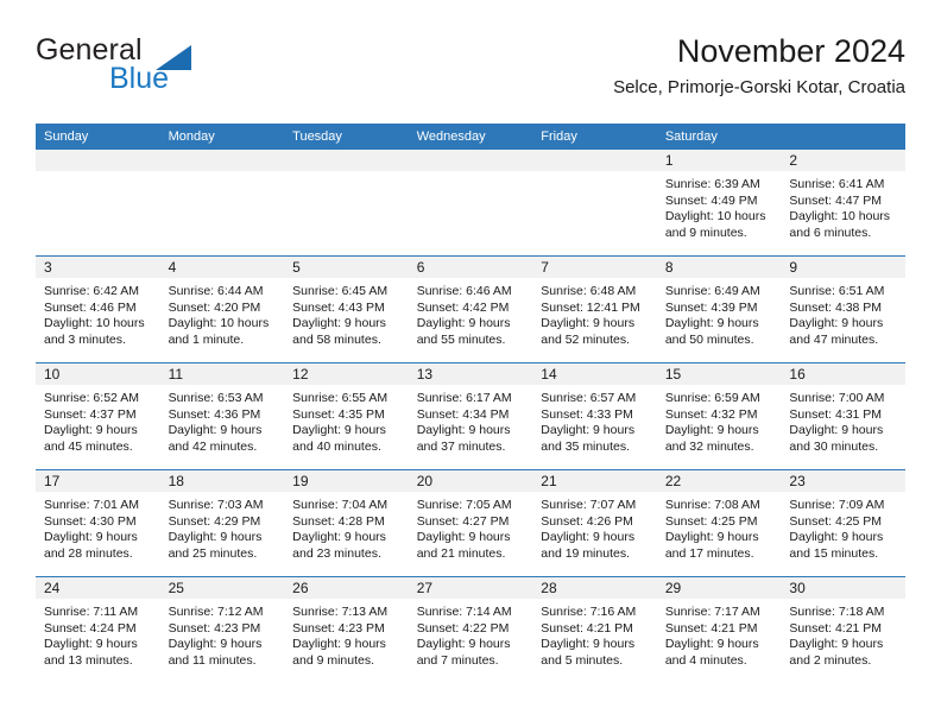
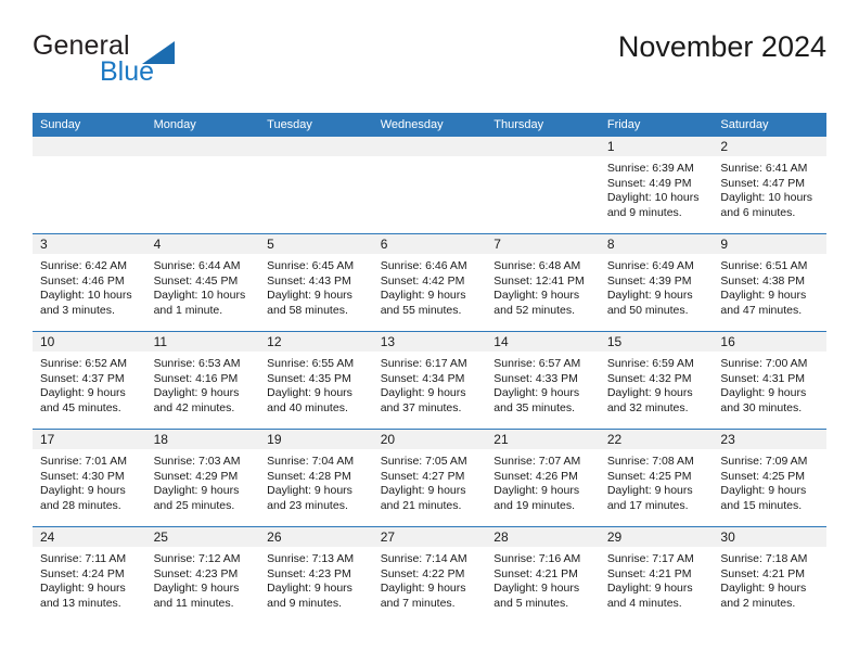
  General
  Blue
  November 2024
- Selce, Primorje-Gorski Kotar, Croatia
  Sunday
  Monday
  Tuesday
  Wednesday
+ Thursday
  Friday
  Saturday
  1
  Sunrise: 6:39 AM
  Sunset: 4:49 PM
  Daylight: 10 hours
  and 9 minutes.
  2
  Sunrise: 6:41 AM
  Sunset: 4:47 PM
  Daylight: 10 hours
  and 6 minutes.
  3
  Sunrise: 6:42 AM
  Sunset: 4:46 PM
  Daylight: 10 hours
  and 3 minutes.
  4
  Sunrise: 6:44 AM
- Sunset: 4:20 PM
+ Sunset: 4:45 PM
  Daylight: 10 hours
  and 1 minute.
  5
  Sunrise: 6:45 AM
  Sunset: 4:43 PM
  Daylight: 9 hours
  and 58 minutes.
  6
  Sunrise: 6:46 AM
  Sunset: 4:42 PM
  Daylight: 9 hours
  and 55 minutes.
  7
  Sunrise: 6:48 AM
  Sunset: 12:41 PM
  Daylight: 9 hours
  and 52 minutes.
  8
  Sunrise: 6:49 AM
  Sunset: 4:39 PM
  Daylight: 9 hours
  and 50 minutes.
  9
  Sunrise: 6:51 AM
  Sunset: 4:38 PM
  Daylight: 9 hours
  and 47 minutes.
  10
  Sunrise: 6:52 AM
  Sunset: 4:37 PM
  Daylight: 9 hours
  and 45 minutes.
  11
  Sunrise: 6:53 AM
- Sunset: 4:36 PM
+ Sunset: 4:16 PM
  Daylight: 9 hours
  and 42 minutes.
  12
  Sunrise: 6:55 AM
  Sunset: 4:35 PM
  Daylight: 9 hours
  and 40 minutes.
  13
  Sunrise: 6:17 AM
  Sunset: 4:34 PM
  Daylight: 9 hours
  and 37 minutes.
  14
  Sunrise: 6:57 AM
  Sunset: 4:33 PM
  Daylight: 9 hours
  and 35 minutes.
  15
  Sunrise: 6:59 AM
  Sunset: 4:32 PM
  Daylight: 9 hours
  and 32 minutes.
  16
  Sunrise: 7:00 AM
  Sunset: 4:31 PM
  Daylight: 9 hours
  and 30 minutes.
  17
  Sunrise: 7:01 AM
  Sunset: 4:30 PM
  Daylight: 9 hours
  and 28 minutes.
  18
  Sunrise: 7:03 AM
  Sunset: 4:29 PM
  Daylight: 9 hours
  and 25 minutes.
  19
  Sunrise: 7:04 AM
  Sunset: 4:28 PM
  Daylight: 9 hours
  and 23 minutes.
  20
  Sunrise: 7:05 AM
  Sunset: 4:27 PM
  Daylight: 9 hours
  and 21 minutes.
  21
  Sunrise: 7:07 AM
  Sunset: 4:26 PM
  Daylight: 9 hours
  and 19 minutes.
  22
  Sunrise: 7:08 AM
  Sunset: 4:25 PM
  Daylight: 9 hours
  and 17 minutes.
  23
  Sunrise: 7:09 AM
  Sunset: 4:25 PM
  Daylight: 9 hours
  and 15 minutes.
  24
  Sunrise: 7:11 AM
  Sunset: 4:24 PM
  Daylight: 9 hours
  and 13 minutes.
  25
  Sunrise: 7:12 AM
  Sunset: 4:23 PM
  Daylight: 9 hours
  and 11 minutes.
  26
  Sunrise: 7:13 AM
  Sunset: 4:23 PM
  Daylight: 9 hours
  and 9 minutes.
  27
  Sunrise: 7:14 AM
  Sunset: 4:22 PM
  Daylight: 9 hours
  and 7 minutes.
  28
  Sunrise: 7:16 AM
  Sunset: 4:21 PM
  Daylight: 9 hours
  and 5 minutes.
  29
  Sunrise: 7:17 AM
  Sunset: 4:21 PM
  Daylight: 9 hours
  and 4 minutes.
  30
  Sunrise: 7:18 AM
  Sunset: 4:21 PM
  Daylight: 9 hours
  and 2 minutes.
